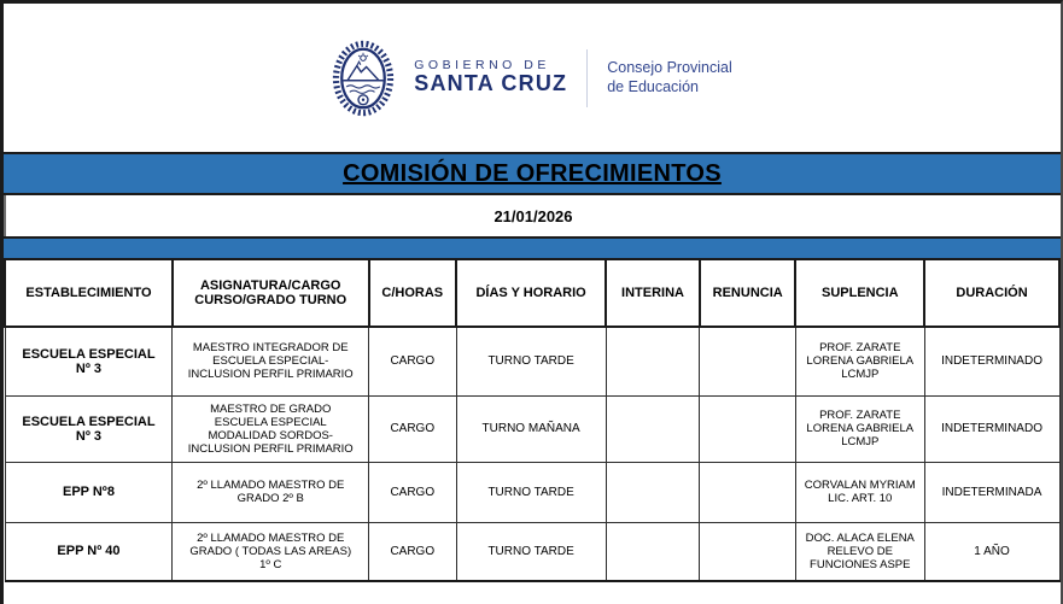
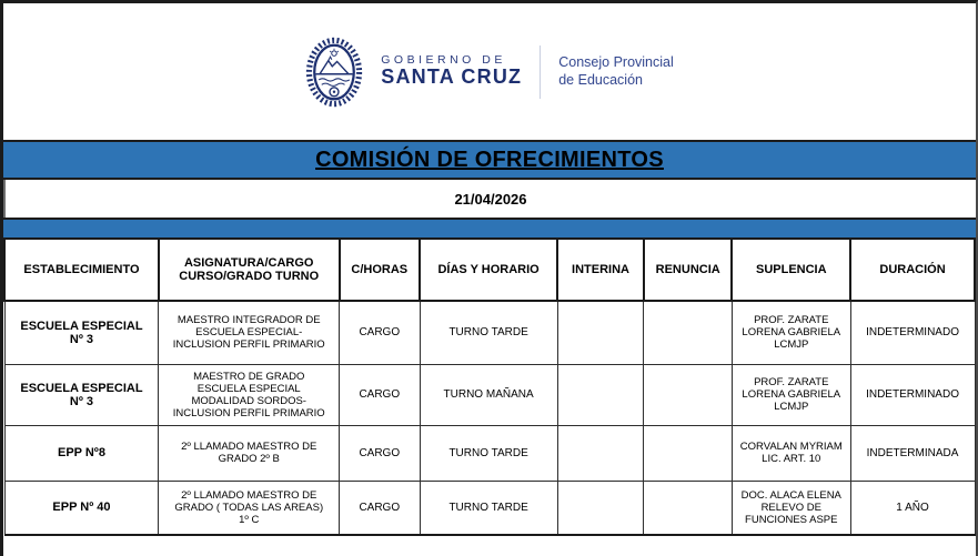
  GOBIERNO DE
  SANTA CRUZ
  Consejo Provincial
  de Educación
  COMISIÓN DE OFRECIMIENTOS
- 21/01/2026
+ 21/04/2026
  ESTABLECIMIENTO	ASIGNATURA/CARGO CURSO/GRADO TURNO	C/HORAS	DÍAS Y HORARIO	INTERINA	RENUNCIA	SUPLENCIA	DURACIÓN
  ESCUELA ESPECIAL Nº 3	MAESTRO INTEGRADOR DE ESCUELA ESPECIAL- INCLUSION PERFIL PRIMARIO	CARGO	TURNO TARDE			PROF. ZARATE LORENA GABRIELA LCMJP	INDETERMINADO
  ESCUELA ESPECIAL Nº 3	MAESTRO DE GRADO ESCUELA ESPECIAL MODALIDAD SORDOS- INCLUSION PERFIL PRIMARIO	CARGO	TURNO MAÑANA			PROF. ZARATE LORENA GABRIELA LCMJP	INDETERMINADO
  EPP Nº8	2º LLAMADO MAESTRO DE GRADO 2º B	CARGO	TURNO TARDE			CORVALAN MYRIAM LIC. ART. 10	INDETERMINADA
  EPP Nº 40	2º LLAMADO MAESTRO DE GRADO ( TODAS LAS AREAS) 1º C	CARGO	TURNO TARDE			DOC. ALACA ELENA RELEVO DE FUNCIONES ASPE	1 AÑO
